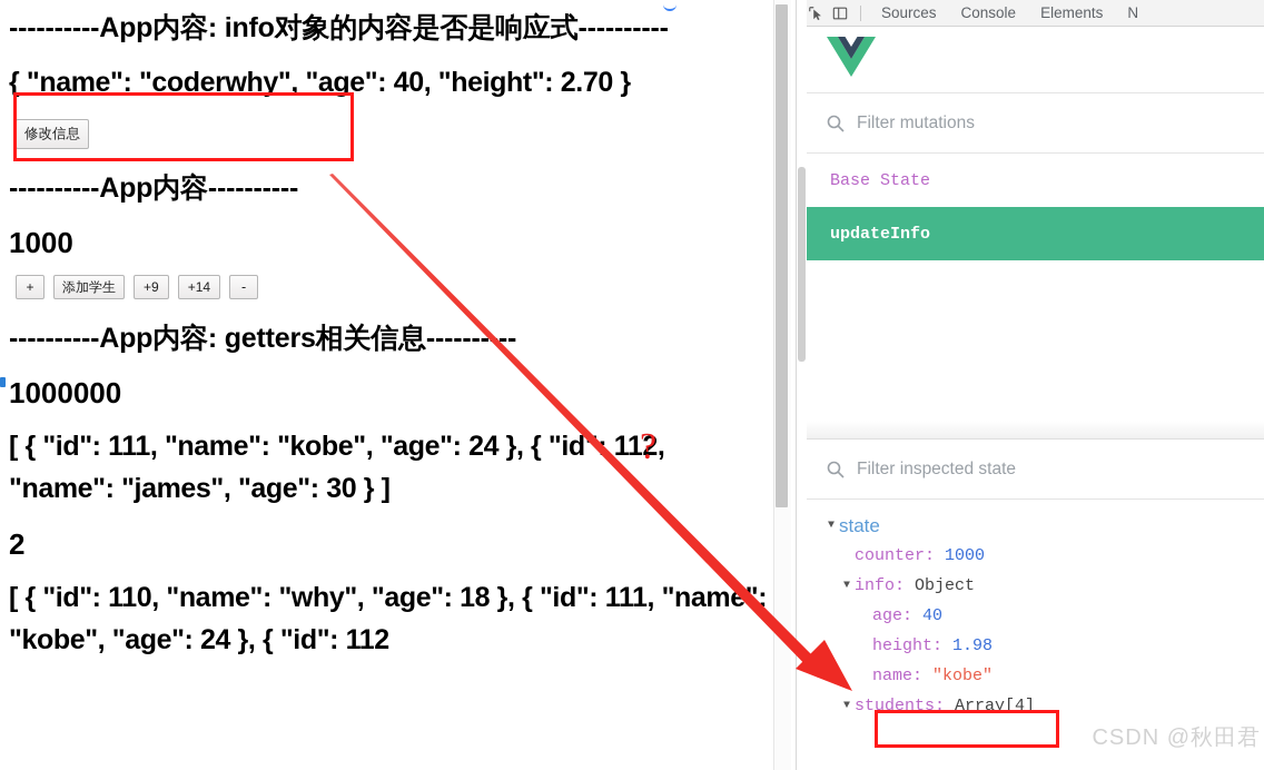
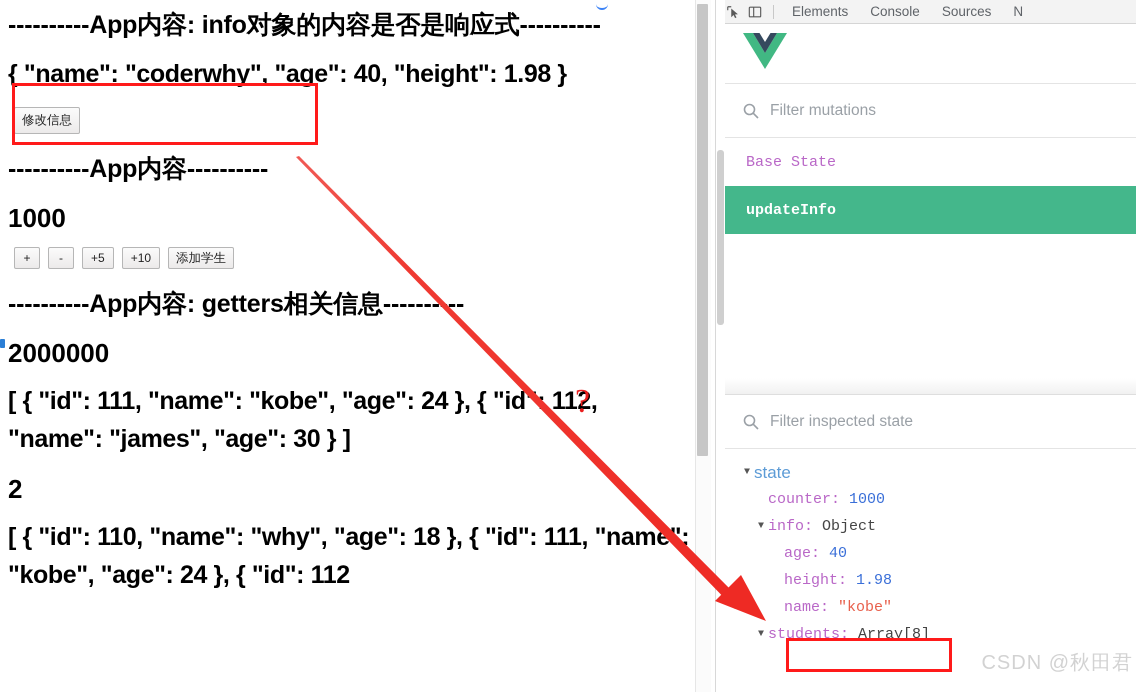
  ----------App内容: info对象的内容是否是响应式----------
- { "name": "coderwhy", "age": 40, "height": 2.70 }
+ { "name": "coderwhy", "age": 40, "height": 1.98 }
  修改信息
  ----------App内容----------
  1000
  +
- 添加学生
+ -
- +9
+ +5
- +14
+ +10
- -
+ 添加学生
  ----------App内容: getters相关信息---------
- 1000000
+ 2000000
  [ { "id": 111, "name": "kobe", "age": 24 }, { "id" 112, "name": "james", "age": 30 } ]
  2
  [ { "id": 110, "name": "why", "age": 18 }, { "id": 111, "name: "kobe", "age": 24 }, { "id": 112
- Sources
+ Elements
  Console
- Elements
+ Sources
  N
  Filter mutations
  Base State
  updateInfo
  Filter inspected state
  ▼
  state
  counter:
  1000
  ▼
  info:
  Object
  age:
  40
  height:
  1.98
  name:
  "kobe"
  ▼
  students:
- Array[4]
+ Array[8]
  CSDN @秋田君
  ?
